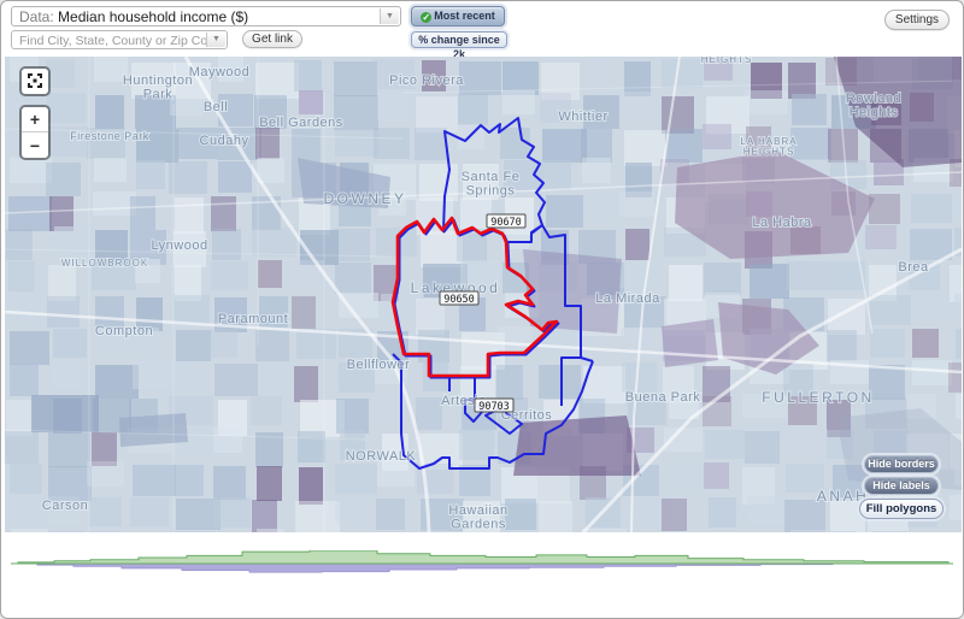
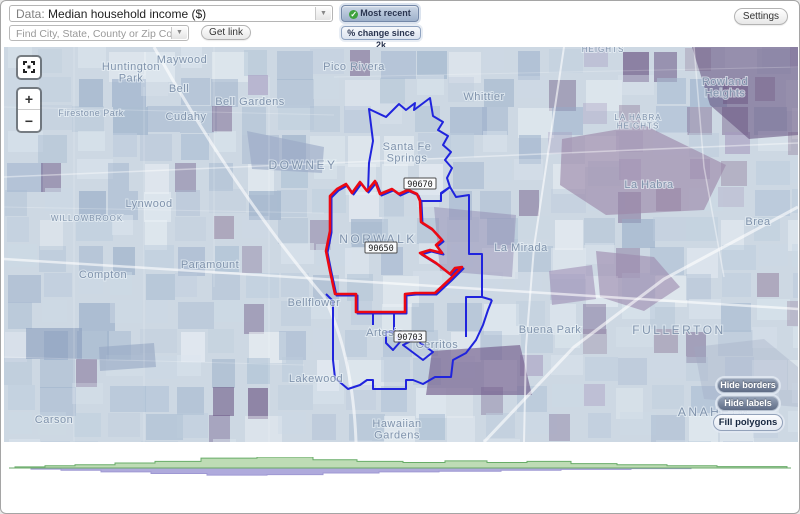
  Data: Median household income ($)
  Find City, State, County or Zip Co
  Get link
  % change since 2k
  Settings
  Maywood
  Huntington Park
  Pico Rivera
  HEIGHTS
  Whittier
  Rowland Heights
  Bell
  Bell Gardens
  Cudahy
  Firestone Park
  Santa Fe Springs
  LA HABRA HEIGHTS
  DOWNEY
  La Habra
  Lynwood
  WILLOWBROOK
  Brea
- Lakewood
+ NORWALK
  La Mirada
  Paramount
  Compton
  Bellflower
  Buena Park
  FULLERTON
  Artesia
  Cerritos
- NORWALK
+ Lakewood
  Carson
  Hawaiian Gardens
  ANAHEIM
  90670
  90650
  90703
  +
  −
  Hide borders
  Hide labels
  Fill polygons
